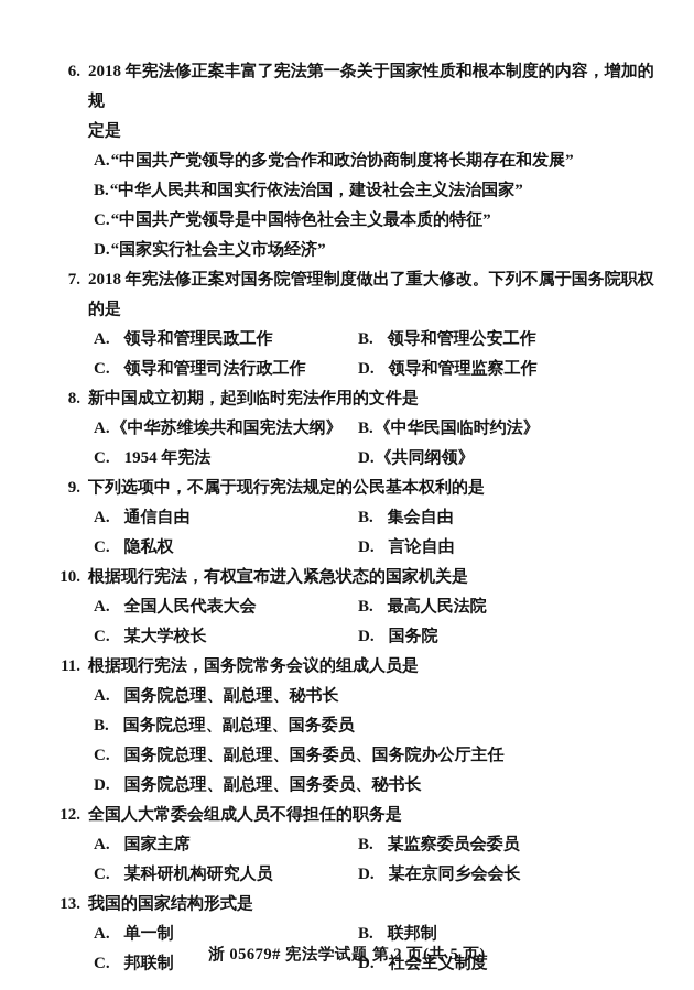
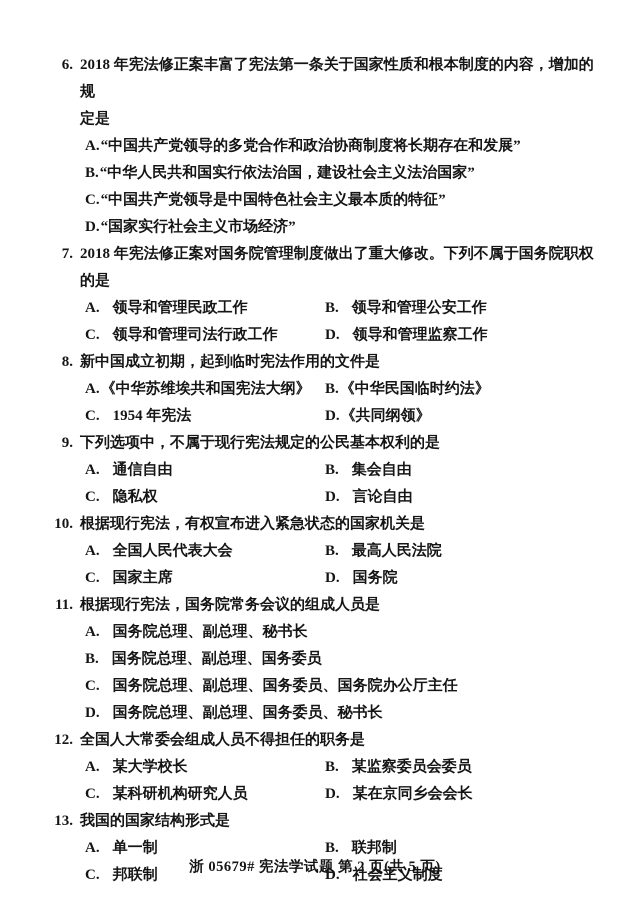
  6.
  2018 年宪法修正案丰富了宪法第一条关于国家性质和根本制度的内容，增加的规
  定是
  A.“中国共产党领导的多党合作和政治协商制度将长期存在和发展”
  B.“中华人民共和国实行依法治国，建设社会主义法治国家”
  C.“中国共产党领导是中国特色社会主义最本质的特征”
  D.“国家实行社会主义市场经济”
  7.
  2018 年宪法修正案对国务院管理制度做出了重大修改。下列不属于国务院职权的是
  A. 领导和管理民政工作
  B. 领导和管理公安工作
  C. 领导和管理司法行政工作
  D. 领导和管理监察工作
  8.
  新中国成立初期，起到临时宪法作用的文件是
  A.《中华苏维埃共和国宪法大纲》
  B.《中华民国临时约法》
  C. 1954 年宪法
  D.《共同纲领》
  9.
  下列选项中，不属于现行宪法规定的公民基本权利的是
  A. 通信自由
  B. 集会自由
  C. 隐私权
  D. 言论自由
  10.
  根据现行宪法，有权宣布进入紧急状态的国家机关是
  A. 全国人民代表大会
  B. 最高人民法院
- C. 某大学校长
+ C. 国家主席
  D. 国务院
  11.
  根据现行宪法，国务院常务会议的组成人员是
  A. 国务院总理、副总理、秘书长
  B. 国务院总理、副总理、国务委员
  C. 国务院总理、副总理、国务委员、国务院办公厅主任
  D. 国务院总理、副总理、国务委员、秘书长
  12.
  全国人大常委会组成人员不得担任的职务是
- A. 国家主席
+ A. 某大学校长
  B. 某监察委员会委员
  C. 某科研机构研究人员
  D. 某在京同乡会会长
  13.
  我国的国家结构形式是
  A. 单一制
  B. 联邦制
  C. 邦联制
  D. 社会主义制度
  浙 05679# 宪法学试题 第 2 页(共 5 页)
